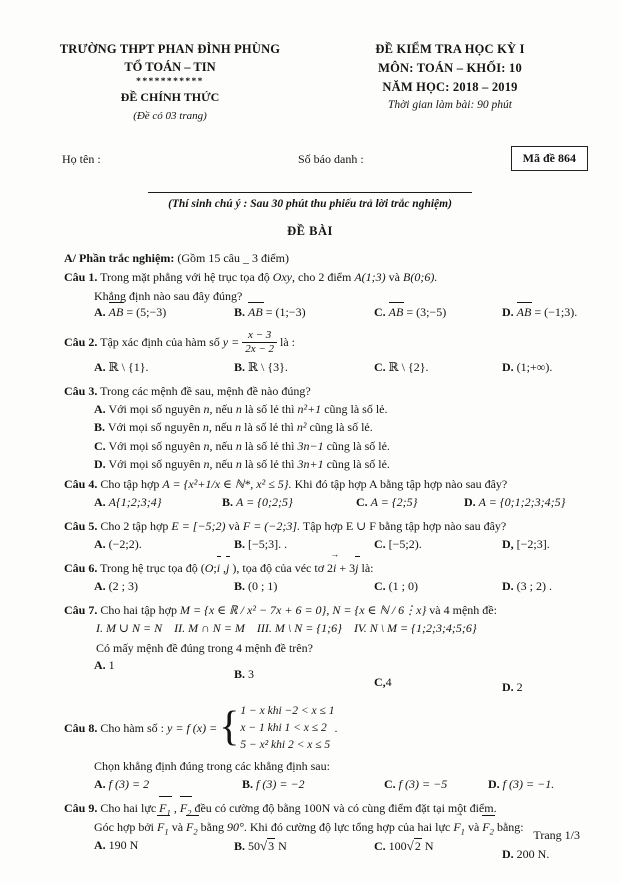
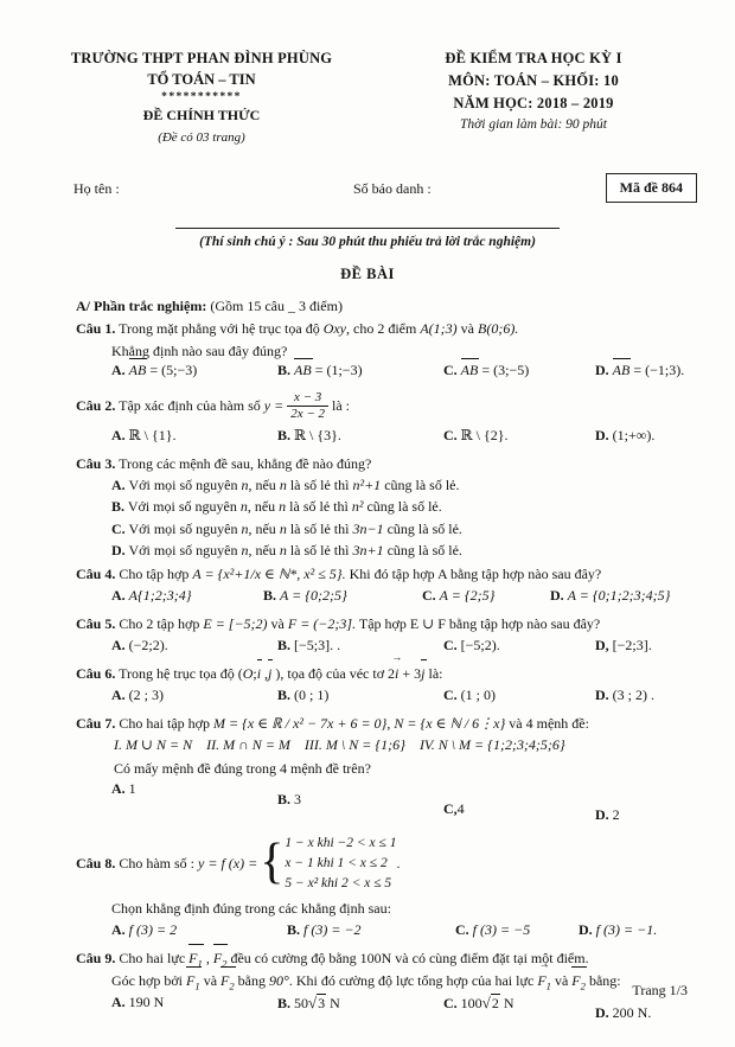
  TRƯỜNG THPT PHAN ĐÌNH PHÙNG
  TỔ TOÁN – TIN
  ***********
  ĐỀ CHÍNH THỨC
  (Đề có 03 trang)
  ĐỀ KIỂM TRA HỌC KỲ I
  MÔN: TOÁN – KHỐI: 10
  NĂM HỌC: 2018 – 2019
  Thời gian làm bài: 90 phút
  Họ tên :
  Số báo danh :
  Mã đề 864
  (Thí sinh chú ý : Sau 30 phút thu phiếu trả lời trắc nghiệm)
  ĐỀ BÀI
  A/ Phần trắc nghiệm: (Gồm 15 câu _ 3 điểm)
  Câu 1. Trong mặt phẳng với hệ trục tọa độ Oxy, cho 2 điểm A(1;3) và B(0;6).
  Khẳng định nào sau đây đúng?
  A. AB = (5;−3)
  B. AB = (1;−3)
  C. AB = (3;−5)
  D. AB = (−1;3).
  Câu 2. Tập xác định của hàm số y =
  x − 3
  2x − 2
  là :
  A. ℝ \ {1}.
  B. ℝ \ {3}.
  C. ℝ \ {2}.
  D. (1;+∞).
- Câu 3. Trong các mệnh đề sau, mệnh đề nào đúng?
+ Câu 3. Trong các mệnh đề sau, khẳng đề nào đúng?
  A. Với mọi số nguyên n, nếu n là số lẻ thì n²+1 cũng là số lẻ.
  B. Với mọi số nguyên n, nếu n là số lẻ thì n² cũng là số lẻ.
  C. Với mọi số nguyên n, nếu n là số lẻ thì 3n−1 cũng là số lẻ.
  D. Với mọi số nguyên n, nếu n là số lẻ thì 3n+1 cũng là số lẻ.
  Câu 4. Cho tập hợp A = {x²+1/x ∈ ℕ*, x² ≤ 5}. Khi đó tập hợp A bằng tập hợp nào sau đây?
  A. A{1;2;3;4}
  B. A = {0;2;5}
  C. A = {2;5}
  D. A = {0;1;2;3;4;5}
  Câu 5. Cho 2 tập hợp E = [−5;2) và F = (−2;3]. Tập hợp E ∪ F bằng tập hợp nào sau đây?
  A. (−2;2).
  B. [−5;3]. .
  C. [−5;2).
  D, [−2;3].
  Câu 6. Trong hệ trục tọa độ (O;i ,j ), tọa độ của véc tơ 2i + 3j là:
  A. (2 ; 3)
  B. (0 ; 1)
  C. (1 ; 0)
  D. (3 ; 2) .
  Câu 7. Cho hai tập hợp M = {x ∈ ℝ / x² − 7x + 6 = 0}, N = {x ∈ ℕ / 6⋮x} và 4 mệnh đề:
  I. M ∪ N = N II. M ∩ N = M III. M \ N = {1;6} IV. N \ M = {1;2;3;4;5;6}
  Có mấy mệnh đề đúng trong 4 mệnh đề trên?
  A. 1
  B. 3
  C,4
  D. 2
  Câu 8.
  Cho hàm số :
  y = f (x) =
  {
  1 − x khi −2 < x ≤ 1
  x − 1 khi 1 < x ≤ 2
  5 − x² khi 2 < x ≤ 5
  .
  Chọn khẳng định đúng trong các khẳng định sau:
  A. f (3) = 2
  B. f (3) = −2
  C. f (3) = −5
  D. f (3) = −1.
  Câu 9. Cho hai lực F1 , F2 đều có cường độ bằng 100N và có cùng điểm đặt tại một điểm.
  Góc hợp bởi F1 và F2 bằng 90°. Khi đó cường độ lực tổng hợp của hai lực F1 và F2 bằng:
  A. 190 N
  B. 50√3 N
  C. 100√2 N
  D. 200 N.
  Trang 1/3
